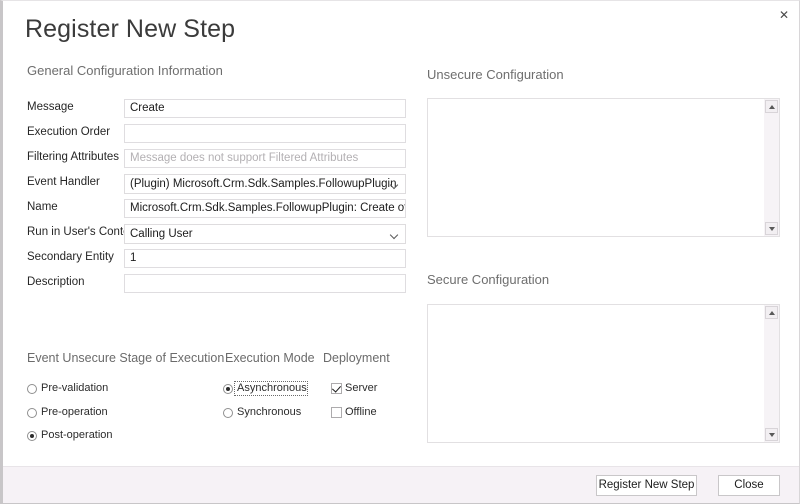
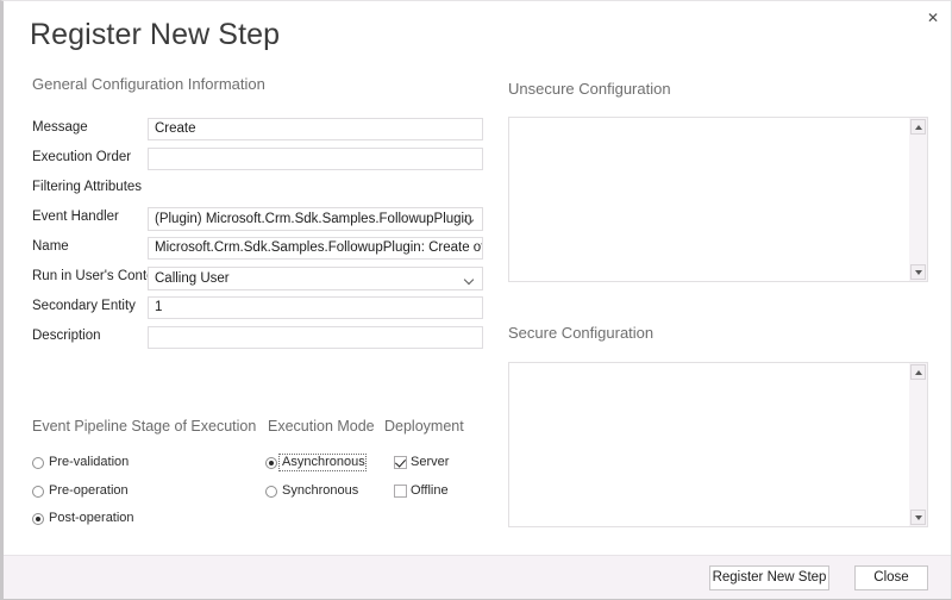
  ✕
  Register New Step
  General Configuration Information
  Message
  Create
  Execution Order
  Filtering Attributes
- Message does not support Filtered Attributes
  Event Handler
  (Plugin) Microsoft.Crm.Sdk.Samples.FollowupPlugin
  Name
  Microsoft.Crm.Sdk.Samples.FollowupPlugin: Create of
  Run in User's Cont
  Calling User
  Secondary Entity
  1
  Description
- Event Unsecure Stage of Execution
+ Event Pipeline Stage of Execution
  Execution Mode
  Deployment
  Pre-validation
  Pre-operation
  Post-operation
  Asynchronous
  Synchronous
  Server
  Offline
  Unsecure Configuration
  Secure Configuration
  Register New Step
  Close
